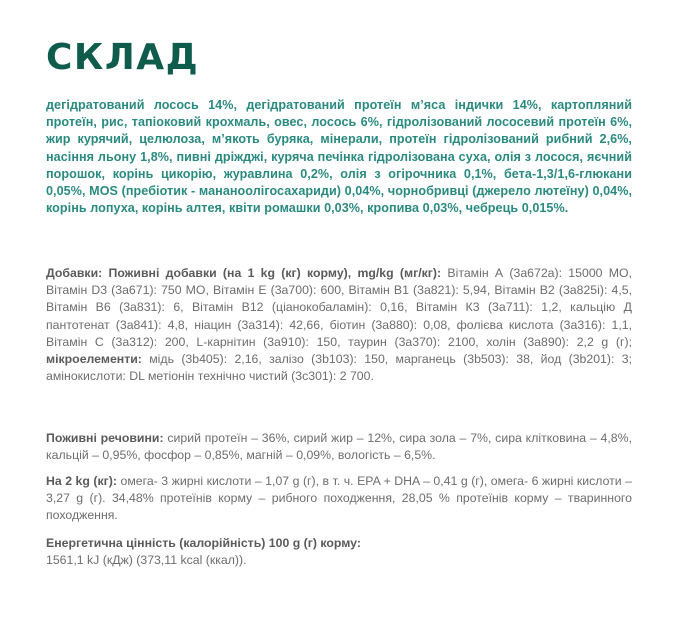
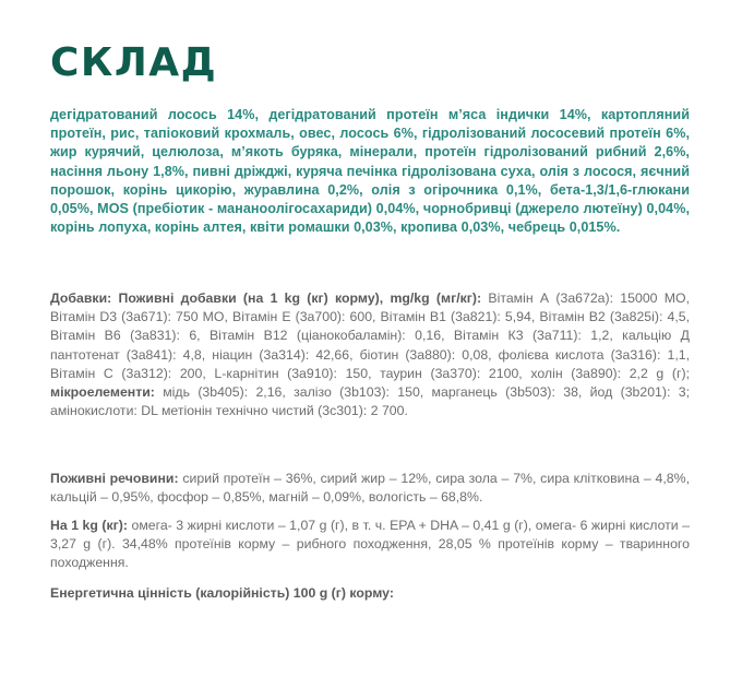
  СКЛАД
  дегідратований лосось 14%, дегідратований протеїн м’яса індички 14%, картопляний протеїн, рис, тапіоковий крохмаль, овес, лосось 6%, гідролізований лососевий протеїн 6%, жир курячий, целюлоза, м’якоть буряка, мінерали, протеїн гідролізований рибний 2,6%, насіння льону 1,8%, пивні дріжджі, куряча печінка гідролізована суха, олія з лосося, яєчний порошок, корінь цикорію, журавлина 0,2%, олія з огірочника 0,1%, бета-1,3/1,6-глюкани 0,05%, MOS (пребіотик - мананоолігосахариди) 0,04%, чорнобривці (джерело лютеїну) 0,04%, корінь лопуха, корінь алтея, квіти ромашки 0,03%, кропива 0,03%, чебрець 0,015%.
  Добавки: Поживні добавки (на 1 kg (кг) корму), mg/kg (мг/кг): Вітамін А (3а672а): 15000 МО, Вітамін D3 (3а671): 750 МО, Вітамін Е (3а700): 600, Вітамін В1 (3а821): 5,94, Вітамін В2 (3а825і): 4,5, Вітамін В6 (3а831): 6, Вітамін В12 (ціанокобаламін): 0,16, Вітамін К3 (3а711): 1,2, кальцію Д пантотенат (3а841): 4,8, ніацин (3а314): 42,66, біотин (3а880): 0,08, фолієва кислота (3а316): 1,1, Вітамін С (3а312): 200, L-карнітин (3а910): 150, таурин (3а370): 2100, холін (3а890): 2,2 g (г); мікроелементи: мідь (3b405): 2,16, залізо (3b103): 150, марганець (3b503): 38, йод (3b201): 3; амінокислоти: DL метіонін технічно чистий (3c301): 2 700.
- Поживні речовини: сирий протеїн – 36%, сирий жир – 12%, сира зола – 7%, сира клітковина – 4,8%, кальцій – 0,95%, фосфор – 0,85%, магній – 0,09%, вологість – 6,5%.
+ Поживні речовини: сирий протеїн – 36%, сирий жир – 12%, сира зола – 7%, сира клітковина – 4,8%, кальцій – 0,95%, фосфор – 0,85%, магній – 0,09%, вологість – 68,8%.
- На 2 kg (кг): омега- 3 жирні кислоти – 1,07 g (г), в т. ч. EPA + DHA – 0,41 g (г), омега- 6 жирні кислоти – 3,27 g (г). 34,48% протеїнів корму – рибного походження, 28,05 % протеїнів корму – тваринного походження.
+ На 1 kg (кг): омега- 3 жирні кислоти – 1,07 g (г), в т. ч. EPA + DHA – 0,41 g (г), омега- 6 жирні кислоти – 3,27 g (г). 34,48% протеїнів корму – рибного походження, 28,05 % протеїнів корму – тваринного походження.
  Енергетична цінність (калорійність) 100 g (г) корму:
- 1561,1 kJ (кДж) (373,11 kcal (ккал)).
